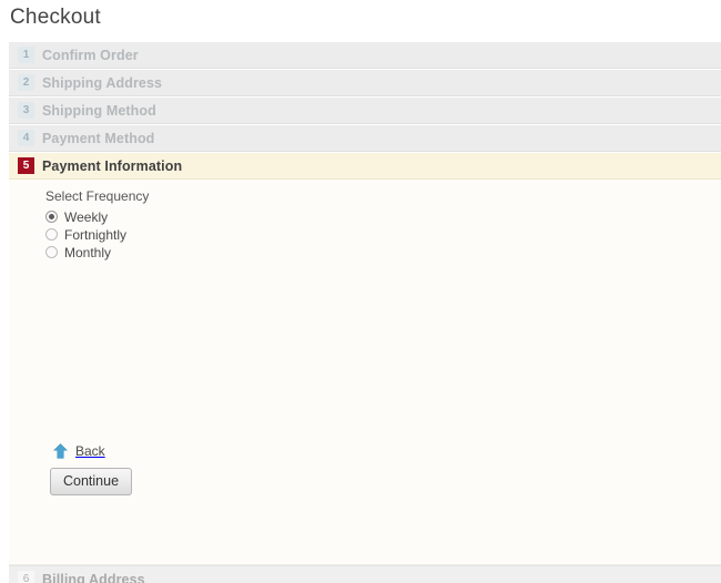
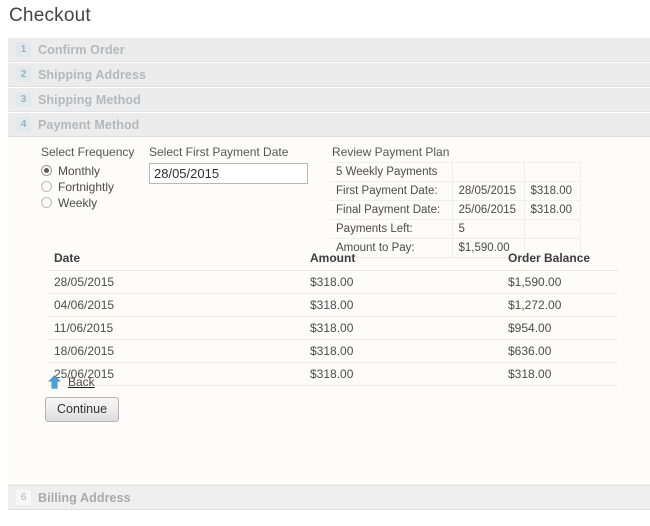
  Checkout
  1
  Confirm Order
  2
  Shipping Address
  3
  Shipping Method
  4
  Payment Method
- 5
- Payment Information
  Select Frequency
- Weekly
+ Monthly
  Fortnightly
- Monthly
+ Weekly
+ Select First Payment Date
+ 28/05/2015
+ Review Payment Plan
+ 5 Weekly Payments
+ First Payment Date:	28/05/2015	$318.00
+ Final Payment Date:	25/06/2015	$318.00
+ Payments Left:	5
+ Amount to Pay:	$1,590.00
+ Date	Amount	Order Balance
+ 28/05/2015	$318.00	$1,590.00
+ 04/06/2015	$318.00	$1,272.00
+ 11/06/2015	$318.00	$954.00
+ 18/06/2015	$318.00	$636.00
+ 25/06/2015	$318.00	$318.00
  Back
  Continue
  6
  Billing Address
